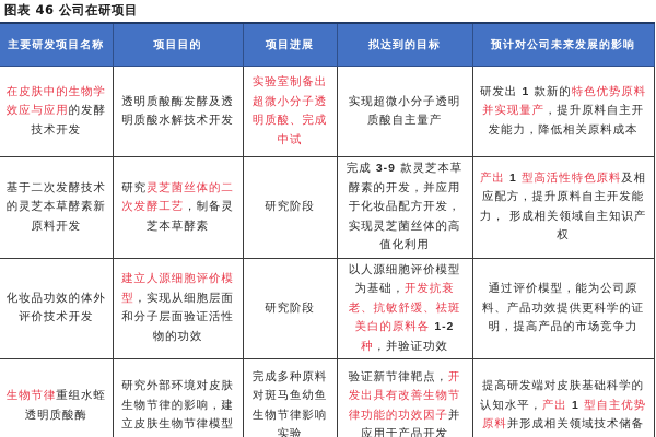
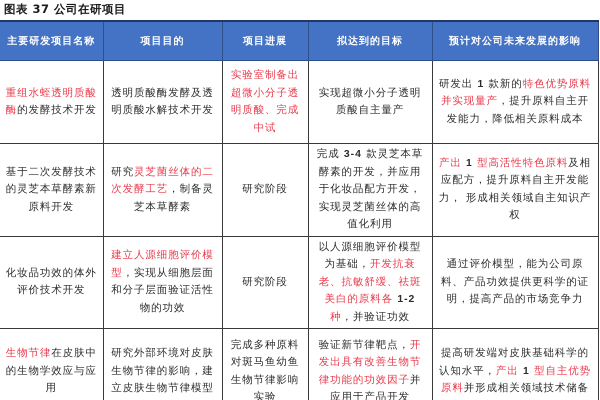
- 图表 46 公司在研项目
+ 图表 37 公司在研项目
  主要研发项目名称	项目目的	项目进展	拟达到的目标	预计对公司未来发展的影响
- 在皮肤中的生物学效应与应用的发酵技术开发	透明质酸酶发酵及透明质酸水解技术开发	实验室制备出超微小分子透明质酸、完成中试	实现超微小分子透明质酸自主量产	研发出 1 款新的特色优势原料并实现量产，提升原料自主开发能力，降低相关原料成本
+ 重组水蛭透明质酸酶的发酵技术开发	透明质酸酶发酵及透明质酸水解技术开发	实验室制备出超微小分子透明质酸、完成中试	实现超微小分子透明质酸自主量产	研发出 1 款新的特色优势原料并实现量产，提升原料自主开发能力，降低相关原料成本
- 基于二次发酵技术的灵芝本草酵素新原料开发	研究灵芝菌丝体的二次发酵工艺，制备灵芝本草酵素	研究阶段	完成 3-9 款灵芝本草酵素的开发，并应用于化妆品配方开发，实现灵芝菌丝体的高值化利用	产出 1 型高活性特色原料及相应配方，提升原料自主开发能力， 形成相关领域自主知识产权
+ 基于二次发酵技术的灵芝本草酵素新原料开发	研究灵芝菌丝体的二次发酵工艺，制备灵芝本草酵素	研究阶段	完成 3-4 款灵芝本草酵素的开发，并应用于化妆品配方开发，实现灵芝菌丝体的高值化利用	产出 1 型高活性特色原料及相应配方，提升原料自主开发能力， 形成相关领域自主知识产权
  化妆品功效的体外评价技术开发	建立人源细胞评价模型，实现从细胞层面和分子层面验证活性物的功效	研究阶段	以人源细胞评价模型为基础，开发抗衰老、抗敏舒缓、祛斑美白的原料各 1-2 种，并验证功效	通过评价模型，能为公司原料、产品功效提供更科学的证明，提高产品的市场竞争力
- 生物节律重组水蛭透明质酸酶	研究外部环境对皮肤生物节律的影响，建立皮肤生物节律模型	完成多种原料对斑马鱼幼鱼生物节律影响实验	验证新节律靶点，开发出具有改善生物节律功能的功效因子并应用于产品开发	提高研发端对皮肤基础科学的认知水平，产出 1 型自主优势原料并形成相关领域技术储备
+ 生物节律在皮肤中的生物学效应与应用	研究外部环境对皮肤生物节律的影响，建立皮肤生物节律模型	完成多种原料对斑马鱼幼鱼生物节律影响实验	验证新节律靶点，开发出具有改善生物节律功能的功效因子并应用于产品开发	提高研发端对皮肤基础科学的认知水平，产出 1 型自主优势原料并形成相关领域技术储备
